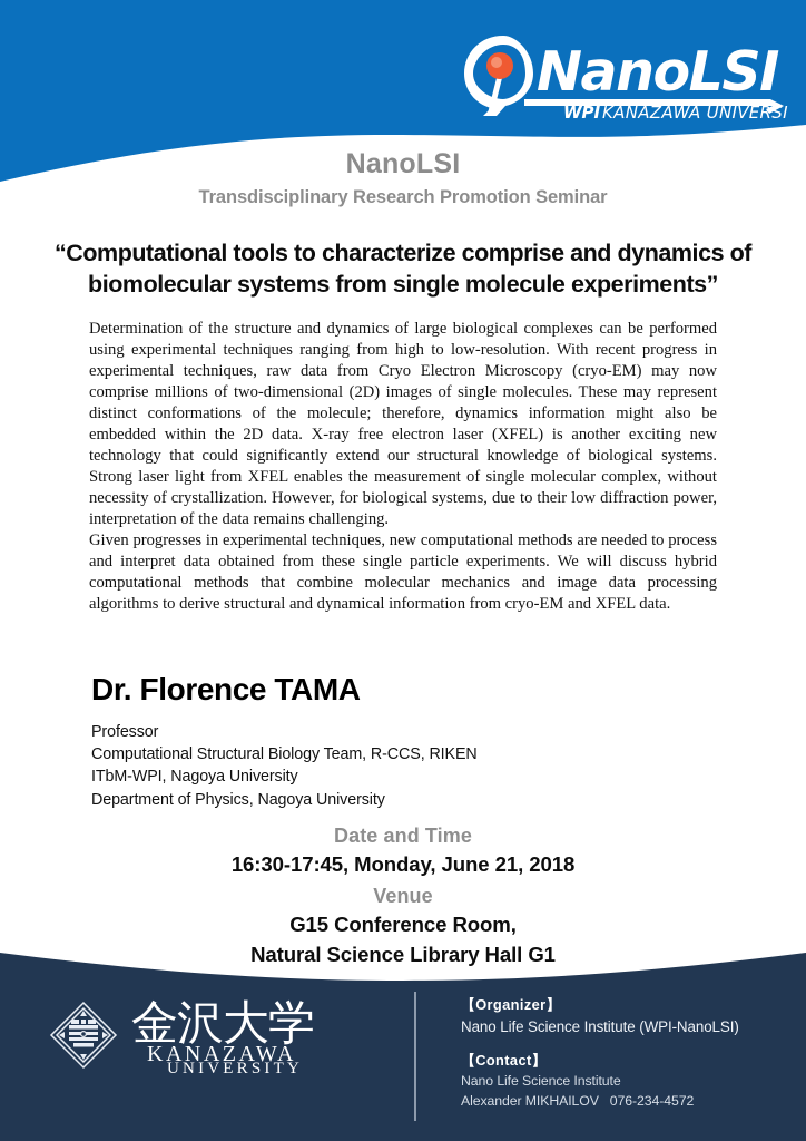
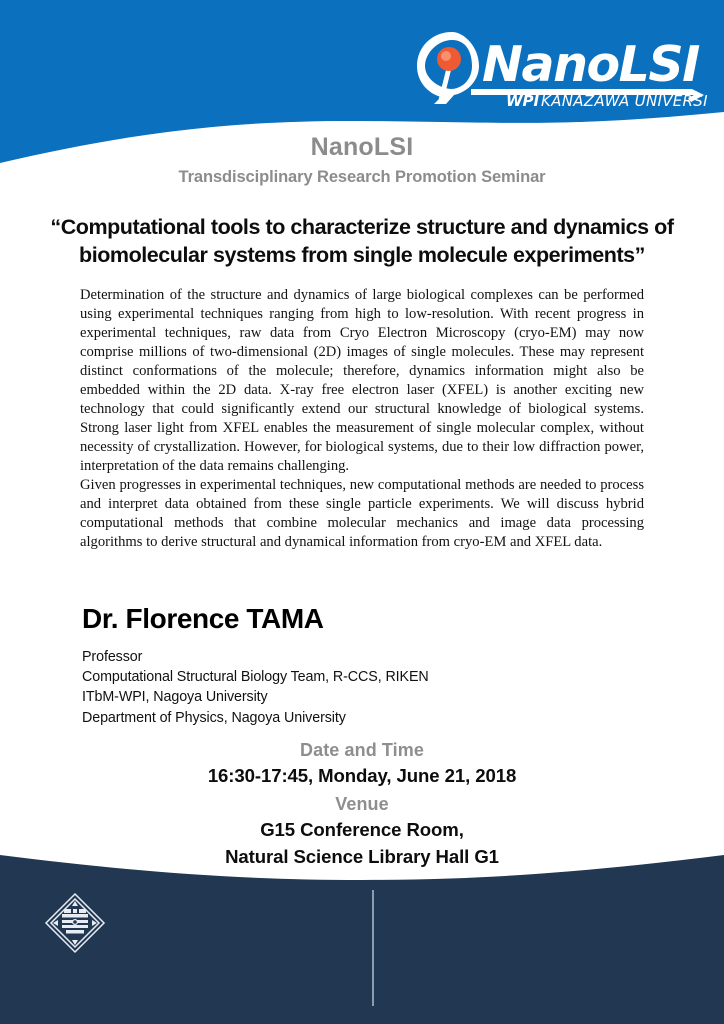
  NanoLSI
  WPI
  KANAZAWA UNIVERSI
  NanoLSI
  Transdisciplinary Research Promotion Seminar
- “Computational tools to characterize comprise and dynamics of biomolecular systems from single molecule experiments”
+ “Computational tools to characterize structure and dynamics of biomolecular systems from single molecule experiments”
  Determination of the structure and dynamics of large biological complexes can be performed using experimental techniques ranging from high to low-resolution. With recent progress in experimental techniques, raw data from Cryo Electron Microscopy (cryo-EM) may now comprise millions of two-dimensional (2D) images of single molecules. These may represent distinct conformations of the molecule; therefore, dynamics information might also be embedded within the 2D data. X-ray free electron laser (XFEL) is another exciting new technology that could significantly extend our structural knowledge of biological systems. Strong laser light from XFEL enables the measurement of single molecular complex, without necessity of crystallization. However, for biological systems, due to their low diffraction power, interpretation of the data remains challenging.
  Given progresses in experimental techniques, new computational methods are needed to process and interpret data obtained from these single particle experiments. We will discuss hybrid computational methods that combine molecular mechanics and image data processing algorithms to derive structural and dynamical information from cryo-EM and XFEL data.
  Dr. Florence TAMA
  Professor
  Computational Structural Biology Team, R-CCS, RIKEN
  ITbM-WPI, Nagoya University
  Department of Physics, Nagoya University
  Date and Time
  16:30-17:45, Monday, June 21, 2018
  Venue
  G15 Conference Room,
  Natural Science Library Hall G1
- 金沢大学
- KANAZAWA
- UNIVERSITY
- 【Organizer】
- Nano Life Science Institute (WPI-NanoLSI)
- 【Contact】
- Nano Life Science Institute
- Alexander MIKHAILOV 076-234-4572
